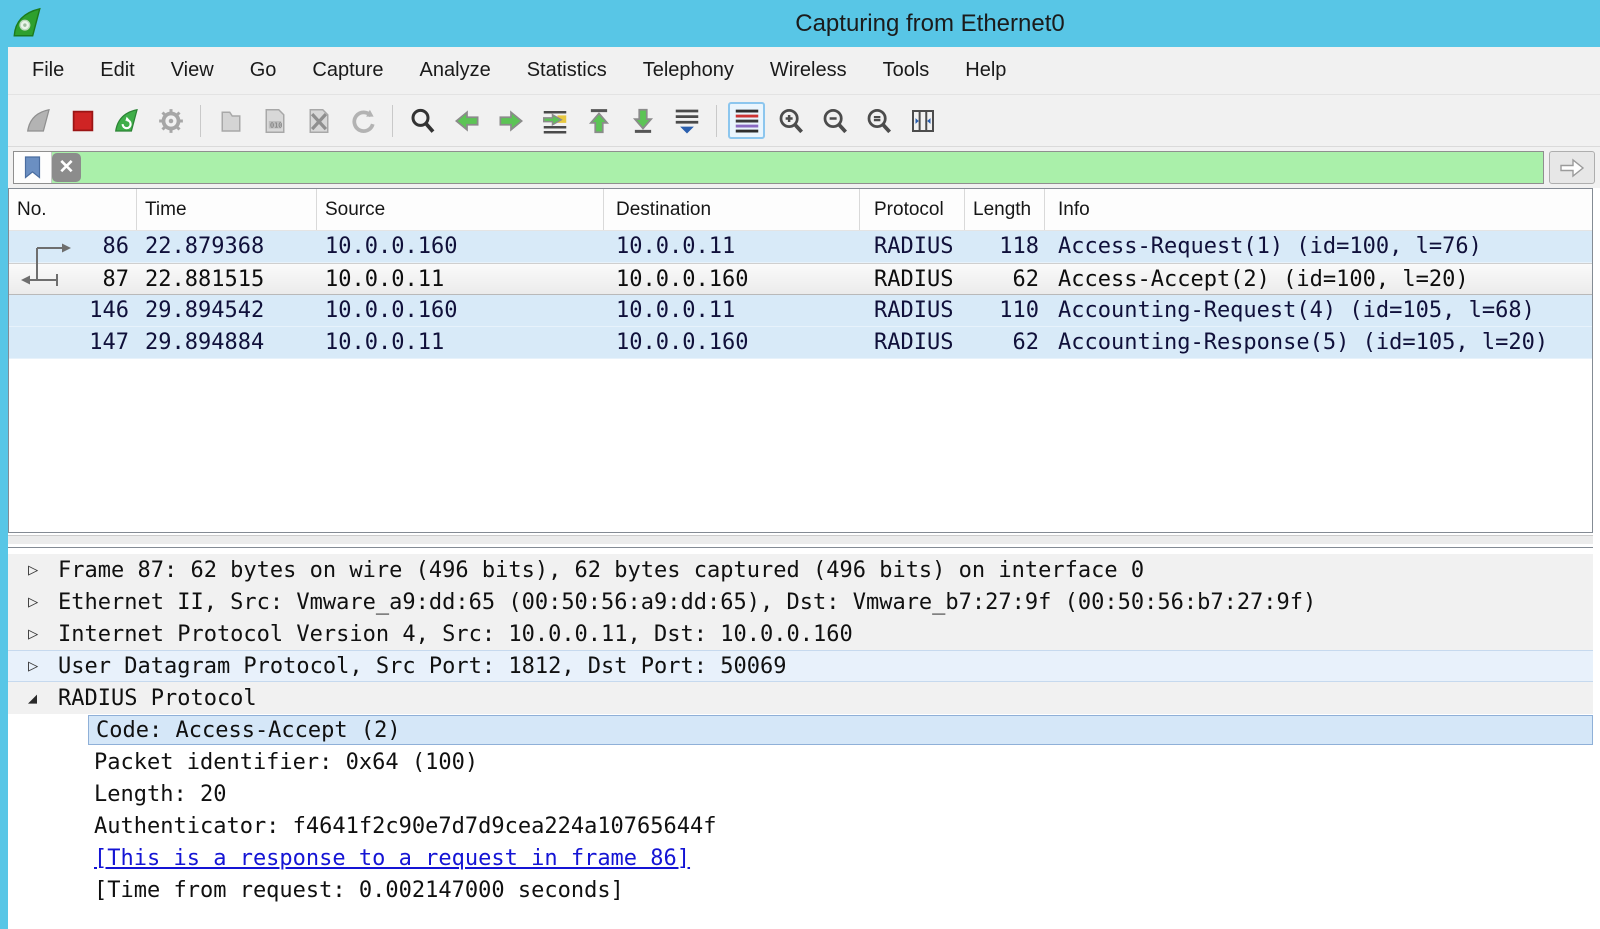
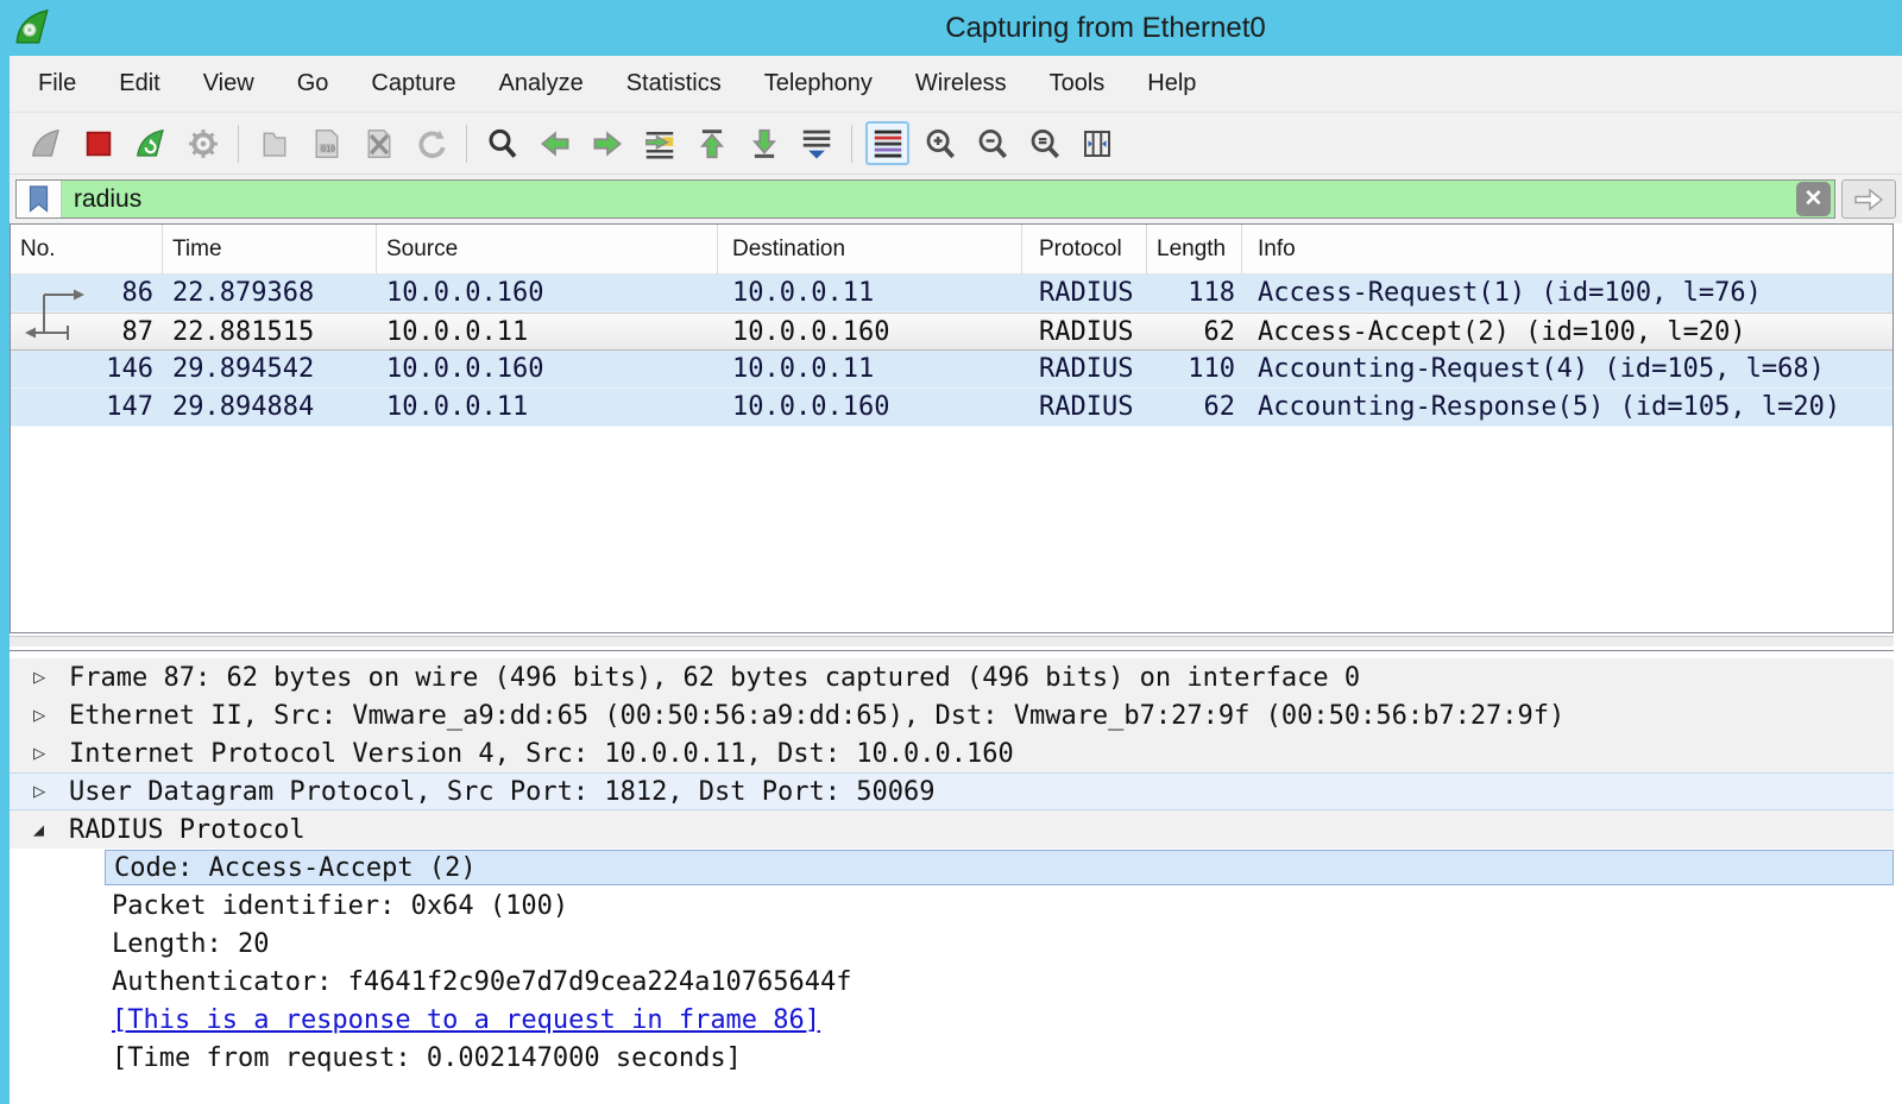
  Capturing from Ethernet0
  File
  Edit
  View
  Go
  Capture
  Analyze
  Statistics
  Telephony
  Wireless
  Tools
  Help
  010
+ radius
  ✕
  No.
  Time
  Source
  Destination
  Protocol
  Length
  Info
  86
  22.879368
  10.0.0.160
  10.0.0.11
  RADIUS
  118
  Access-Request(1) (id=100, l=76)
  87
  22.881515
  10.0.0.11
  10.0.0.160
  RADIUS
  62
  Access-Accept(2) (id=100, l=20)
  146
  29.894542
  10.0.0.160
  10.0.0.11
  RADIUS
  110
  Accounting-Request(4) (id=105, l=68)
  147
  29.894884
  10.0.0.11
  10.0.0.160
  RADIUS
  62
  Accounting-Response(5) (id=105, l=20)
  ▷
  Frame 87: 62 bytes on wire (496 bits), 62 bytes captured (496 bits) on interface 0
  ▷
  Ethernet II, Src: Vmware_a9:dd:65 (00:50:56:a9:dd:65), Dst: Vmware_b7:27:9f (00:50:56:b7:27:9f)
  ▷
  Internet Protocol Version 4, Src: 10.0.0.11, Dst: 10.0.0.160
  ▷
  User Datagram Protocol, Src Port: 1812, Dst Port: 50069
  ◢
  RADIUS Protocol
  Code: Access-Accept (2)
  Packet identifier: 0x64 (100)
  Length: 20
  Authenticator: f4641f2c90e7d7d9cea224a10765644f
  [This is a response to a request in frame 86]
  [Time from request: 0.002147000 seconds]
